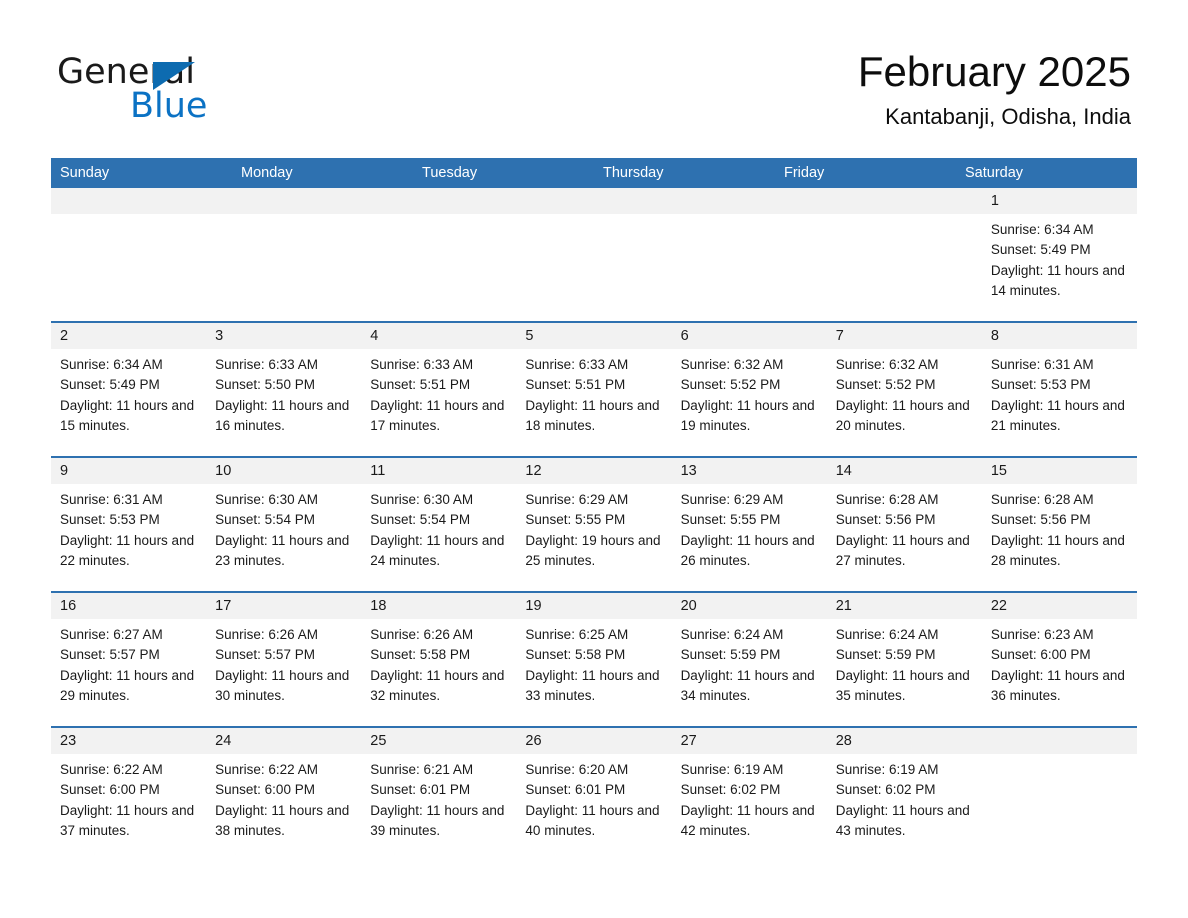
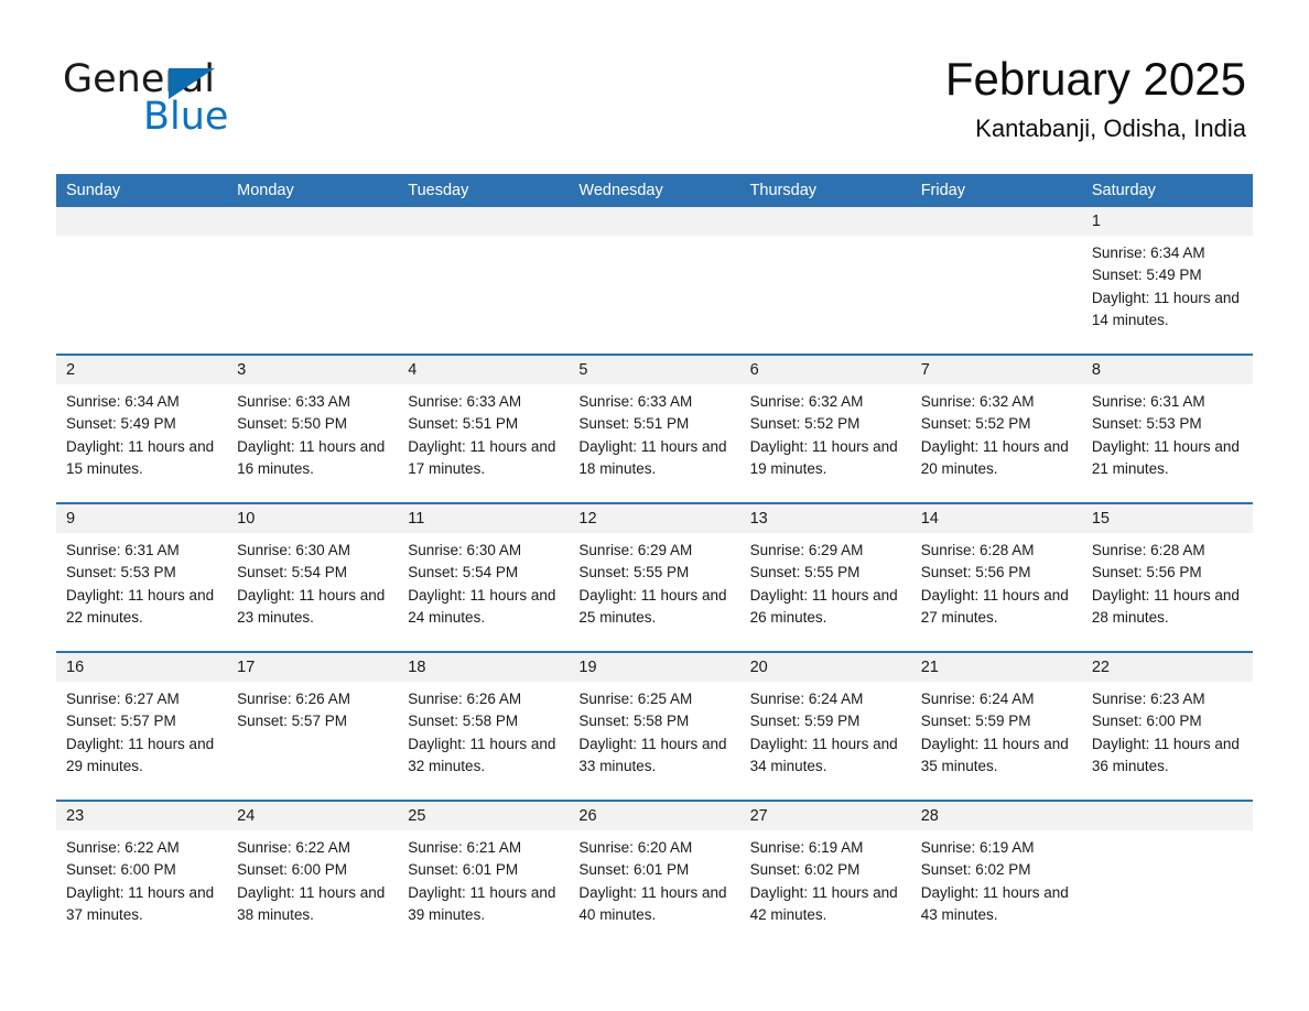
  General
  Blue
  February 2025
  Kantabanji, Odisha, India
  Sunday
  Monday
  Tuesday
+ Wednesday
  Thursday
  Friday
  Saturday
  1
  Sunrise: 6:34 AM
  Sunset: 5:49 PM
  Daylight: 11 hours and 14 minutes.
  2
  Sunrise: 6:34 AM
  Sunset: 5:49 PM
  Daylight: 11 hours and 15 minutes.
  3
  Sunrise: 6:33 AM
  Sunset: 5:50 PM
  Daylight: 11 hours and 16 minutes.
  4
  Sunrise: 6:33 AM
  Sunset: 5:51 PM
  Daylight: 11 hours and 17 minutes.
  5
  Sunrise: 6:33 AM
  Sunset: 5:51 PM
  Daylight: 11 hours and 18 minutes.
  6
  Sunrise: 6:32 AM
  Sunset: 5:52 PM
  Daylight: 11 hours and 19 minutes.
  7
  Sunrise: 6:32 AM
  Sunset: 5:52 PM
  Daylight: 11 hours and 20 minutes.
  8
  Sunrise: 6:31 AM
  Sunset: 5:53 PM
  Daylight: 11 hours and 21 minutes.
  9
  Sunrise: 6:31 AM
  Sunset: 5:53 PM
  Daylight: 11 hours and 22 minutes.
  10
  Sunrise: 6:30 AM
  Sunset: 5:54 PM
  Daylight: 11 hours and 23 minutes.
  11
  Sunrise: 6:30 AM
  Sunset: 5:54 PM
  Daylight: 11 hours and 24 minutes.
  12
  Sunrise: 6:29 AM
  Sunset: 5:55 PM
- Daylight: 19 hours and 25 minutes.
+ Daylight: 11 hours and 25 minutes.
  13
  Sunrise: 6:29 AM
  Sunset: 5:55 PM
  Daylight: 11 hours and 26 minutes.
  14
  Sunrise: 6:28 AM
  Sunset: 5:56 PM
  Daylight: 11 hours and 27 minutes.
  15
  Sunrise: 6:28 AM
  Sunset: 5:56 PM
  Daylight: 11 hours and 28 minutes.
  16
  Sunrise: 6:27 AM
  Sunset: 5:57 PM
  Daylight: 11 hours and 29 minutes.
  17
  Sunrise: 6:26 AM
  Sunset: 5:57 PM
- Daylight: 11 hours and 30 minutes.
  18
  Sunrise: 6:26 AM
  Sunset: 5:58 PM
  Daylight: 11 hours and 32 minutes.
  19
  Sunrise: 6:25 AM
  Sunset: 5:58 PM
  Daylight: 11 hours and 33 minutes.
  20
  Sunrise: 6:24 AM
  Sunset: 5:59 PM
  Daylight: 11 hours and 34 minutes.
  21
  Sunrise: 6:24 AM
  Sunset: 5:59 PM
  Daylight: 11 hours and 35 minutes.
  22
  Sunrise: 6:23 AM
  Sunset: 6:00 PM
  Daylight: 11 hours and 36 minutes.
  23
  Sunrise: 6:22 AM
  Sunset: 6:00 PM
  Daylight: 11 hours and 37 minutes.
  24
  Sunrise: 6:22 AM
  Sunset: 6:00 PM
  Daylight: 11 hours and 38 minutes.
  25
  Sunrise: 6:21 AM
  Sunset: 6:01 PM
  Daylight: 11 hours and 39 minutes.
  26
  Sunrise: 6:20 AM
  Sunset: 6:01 PM
  Daylight: 11 hours and 40 minutes.
  27
  Sunrise: 6:19 AM
  Sunset: 6:02 PM
  Daylight: 11 hours and 42 minutes.
  28
  Sunrise: 6:19 AM
  Sunset: 6:02 PM
  Daylight: 11 hours and 43 minutes.
